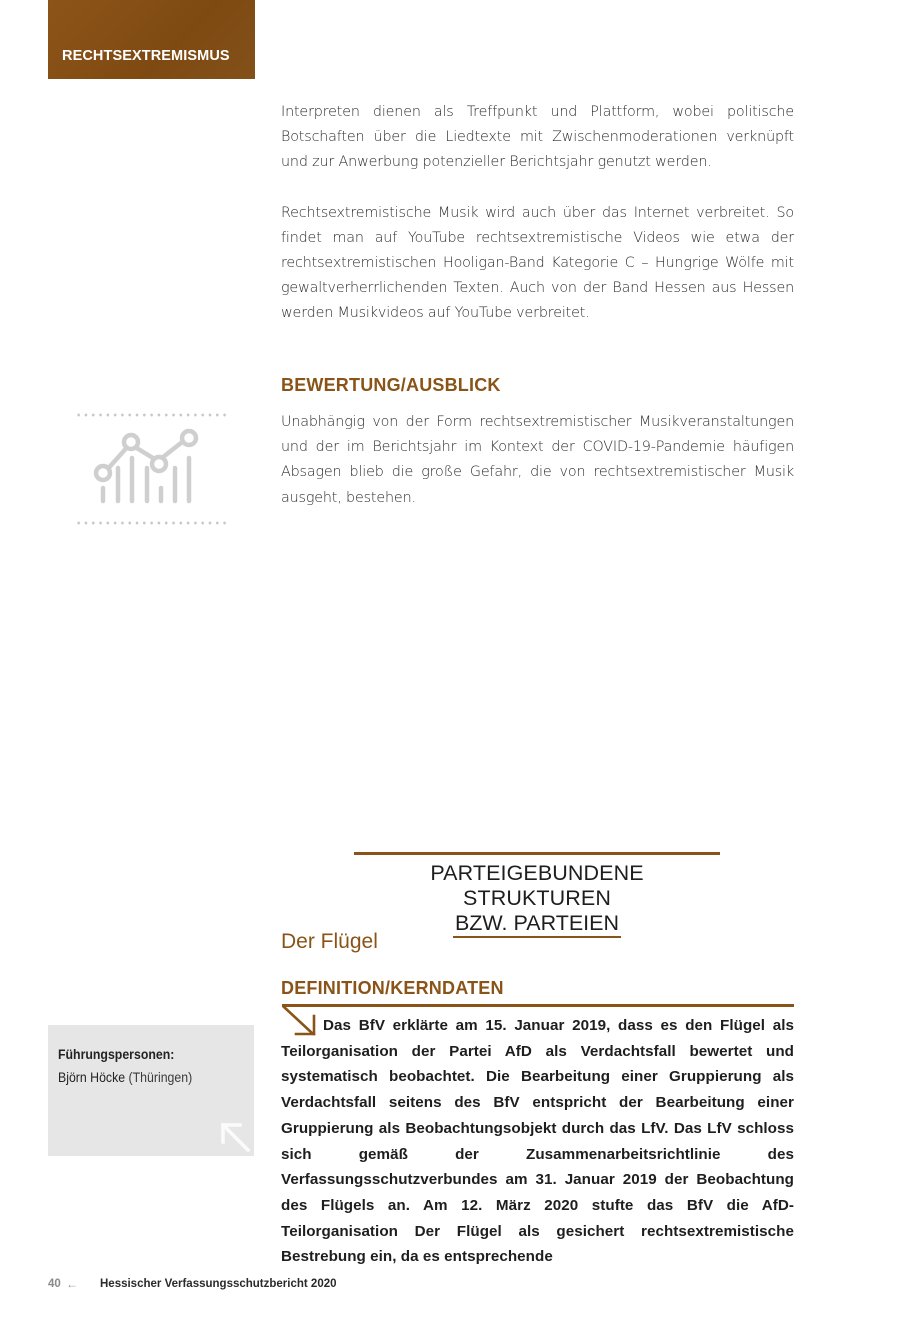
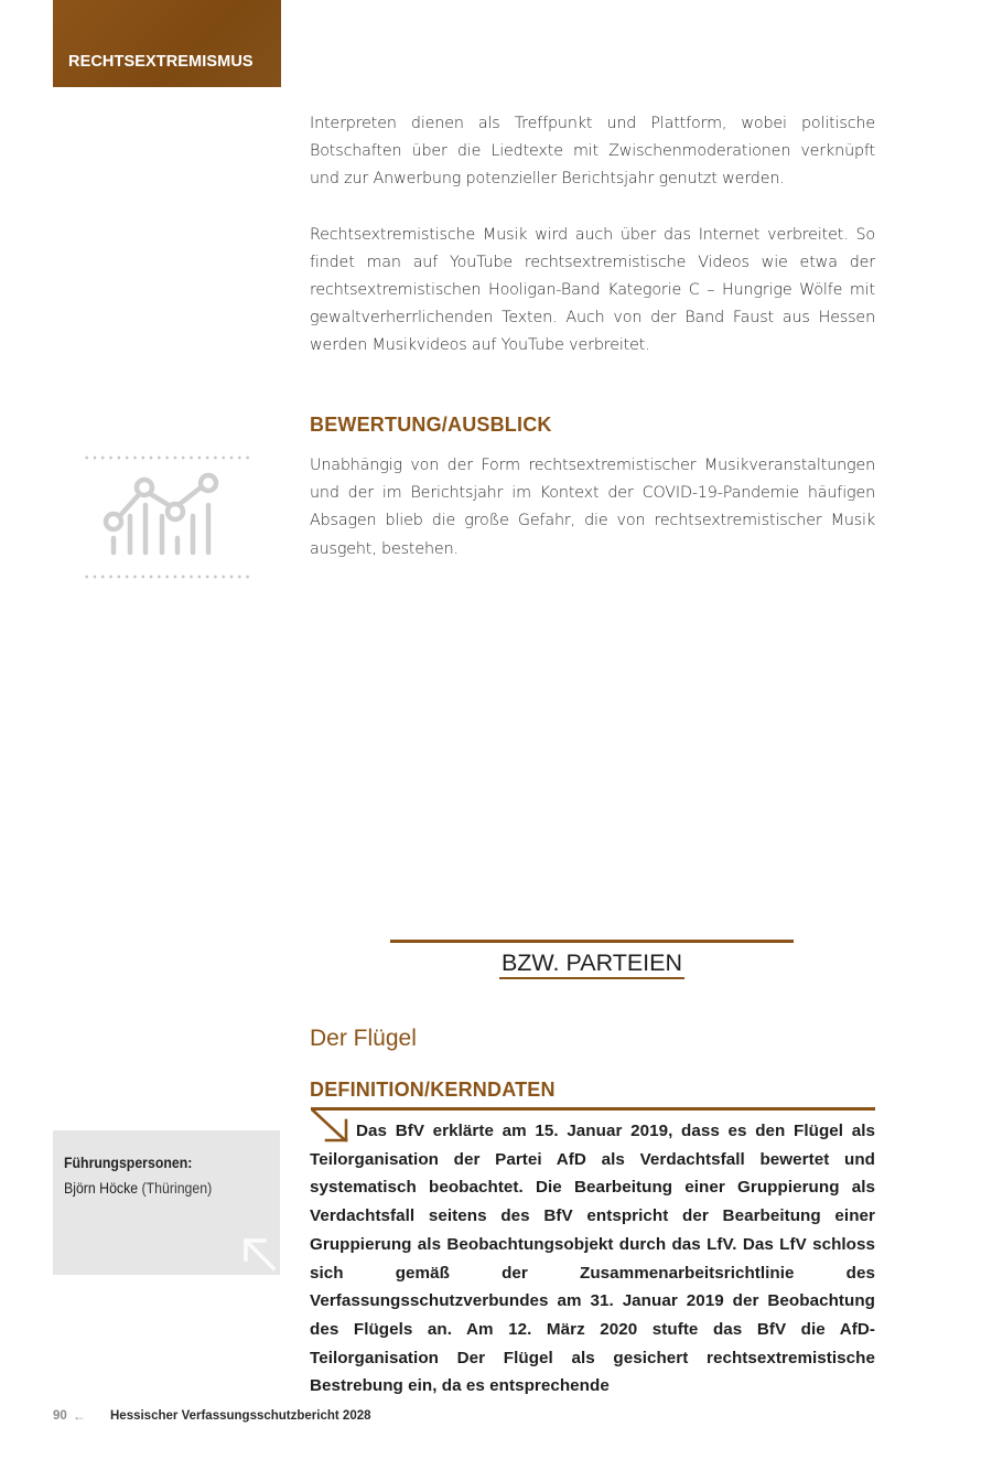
  RECHTSEXTREMISMUS
  Interpreten dienen als Treffpunkt und Plattform, wobei politische Botschaften über die Liedtexte mit Zwischenmoderationen verknüpft und zur Anwerbung potenzieller Berichtsjahr genutzt werden.
- Rechtsextremistische Musik wird auch über das Internet verbreitet. So findet man auf YouTube rechtsextremistische Videos wie etwa der rechtsextremistischen Hooligan-Band Kategorie C – Hungrige Wölfe mit gewaltverherrlichenden Texten. Auch von der Band Hessen aus Hessen werden Musikvideos auf YouTube verbreitet.
+ Rechtsextremistische Musik wird auch über das Internet verbreitet. So findet man auf YouTube rechtsextremistische Videos wie etwa der rechtsextremistischen Hooligan-Band Kategorie C – Hungrige Wölfe mit gewaltverherrlichenden Texten. Auch von der Band Faust aus Hessen werden Musikvideos auf YouTube verbreitet.
  BEWERTUNG/AUSBLICK
  Unabhängig von der Form rechtsextremistischer Musikveranstaltungen und der im Berichtsjahr im Kontext der COVID-19-Pandemie häufigen Absagen blieb die große Gefahr, die von rechtsextremistischer Musik ausgeht, bestehen.
- PARTEIGEBUNDENE STRUKTUREN
  BZW. PARTEIEN
  Der Flügel
  DEFINITION/KERNDATEN
  Das BfV erklärte am 15. Januar 2019, dass es den Flügel als Teilorganisation der Partei AfD als Verdachtsfall bewertet und systematisch beobachtet. Die Bearbeitung einer Gruppierung als Verdachtsfall seitens des BfV entspricht der Bearbeitung einer Gruppierung als Beobachtungsobjekt durch das LfV. Das LfV schloss sich gemäß der Zusammenarbeitsrichtlinie des Verfassungsschutzverbundes am 31. Januar 2019 der Beobachtung des Flügels an. Am 12. März 2020 stufte das BfV die AfD-Teilorganisation Der Flügel als gesichert rechtsextremistische Bestrebung ein, da es entsprechende
  Führungspersonen:
  Björn Höcke (Thüringen)
- 40
+ 90
  ←
- Hessischer Verfassungsschutzbericht 2020
+ Hessischer Verfassungsschutzbericht 2028
